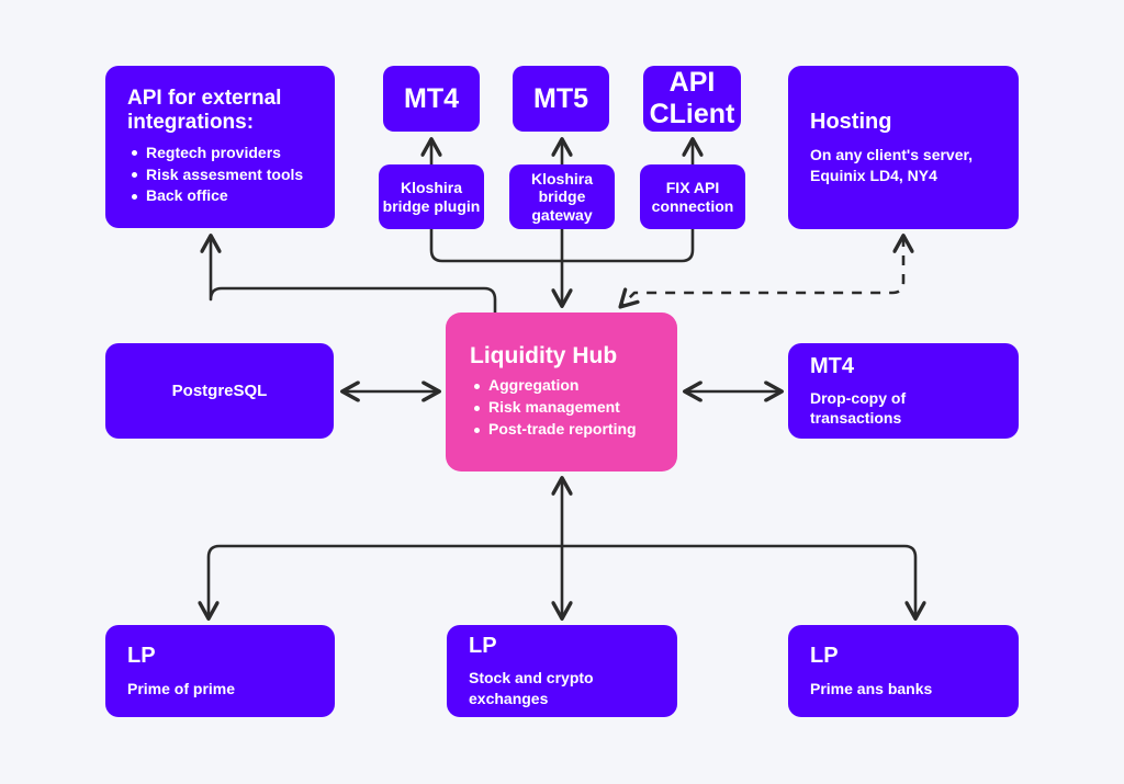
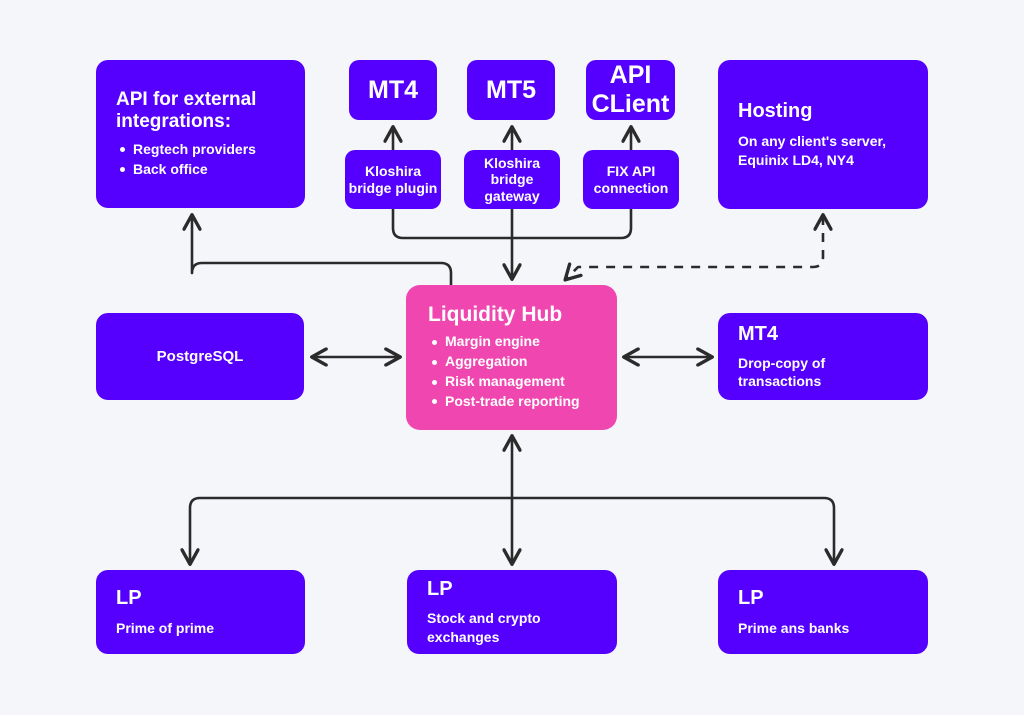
  API for external integrations:
  Regtech providers
- Risk assesment tools
  Back office
  MT4
  MT5
  API CLient
  Kloshira bridge plugin
  Kloshira bridge gateway
  FIX API connection
  Hosting
  On any client's server, Equinix LD4, NY4
  PostgreSQL
  Liquidity Hub
+ Margin engine
  Aggregation
  Risk management
  Post-trade reporting
  MT4
  Drop-copy of transactions
  LP
  Prime of prime
  LP
  Stock and crypto exchanges
  LP
  Prime ans banks
